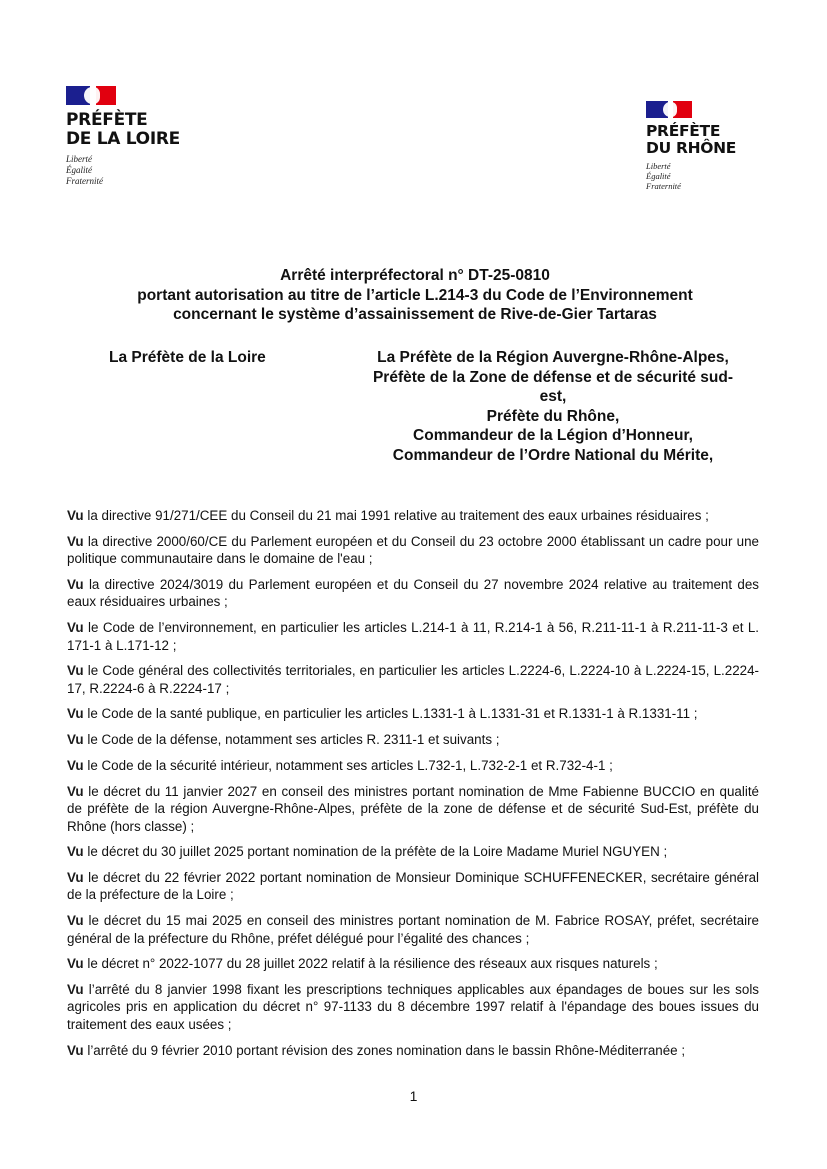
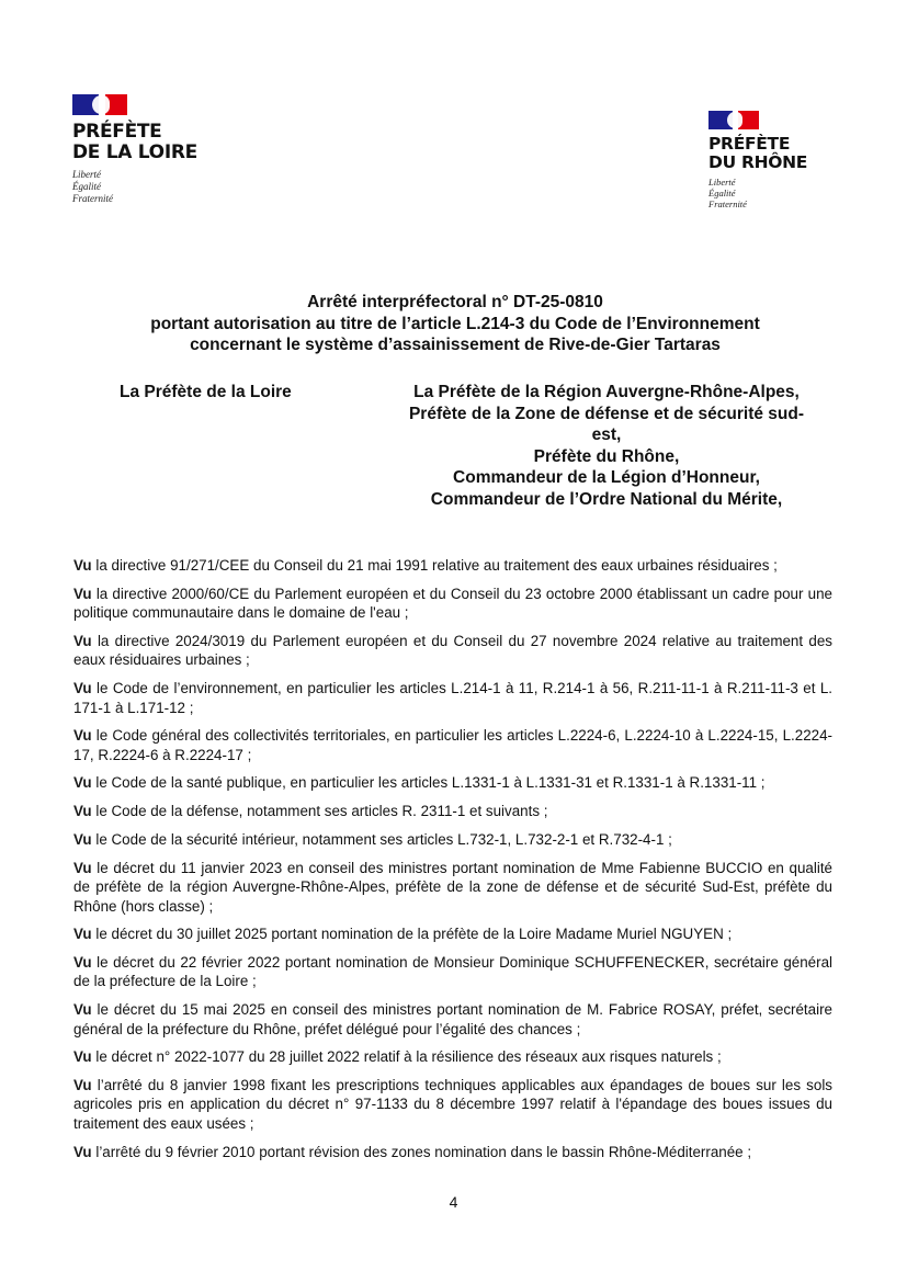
  PRÉFÈTE
  DE LA LOIRE
  Liberté
  Égalité
  Fraternité
  PRÉFÈTE
  DU RHÔNE
  Liberté
  Égalité
  Fraternité
  Arrêté interpréfectoral n° DT-25-0810
  portant autorisation au titre de l’article L.214-3 du Code de l’Environnement
  concernant le système d’assainissement de Rive-de-Gier Tartaras
  La Préfète de la Loire
  La Préfète de la Région Auvergne-Rhône-Alpes,
  Préfète de la Zone de défense et de sécurité sud-
  est,
  Préfète du Rhône,
  Commandeur de la Légion d’Honneur,
  Commandeur de l’Ordre National du Mérite,
  Vu la directive 91/271/CEE du Conseil du 21 mai 1991 relative au traitement des eaux urbaines résiduaires ;
  Vu la directive 2000/60/CE du Parlement européen et du Conseil du 23 octobre 2000 établissant un cadre pour une politique communautaire dans le domaine de l'eau ;
  Vu la directive 2024/3019 du Parlement européen et du Conseil du 27 novembre 2024 relative au traitement des eaux résiduaires urbaines ;
  Vu le Code de l’environnement, en particulier les articles L.214-1 à 11, R.214-1 à 56, R.211-11-1 à R.211-11-3 et L. 171-1 à L.171-12 ;
  Vu le Code général des collectivités territoriales, en particulier les articles L.2224-6, L.2224-10 à L.2224-15, L.2224-17, R.2224-6 à R.2224-17 ;
  Vu le Code de la santé publique, en particulier les articles L.1331-1 à L.1331-31 et R.1331-1 à R.1331-11 ;
  Vu le Code de la défense, notamment ses articles R. 2311-1 et suivants ;
  Vu le Code de la sécurité intérieur, notamment ses articles L.732-1, L.732-2-1 et R.732-4-1 ;
- Vu le décret du 11 janvier 2027 en conseil des ministres portant nomination de Mme Fabienne BUCCIO en qualité de préfète de la région Auvergne-Rhône-Alpes, préfète de la zone de défense et de sécurité Sud-Est, préfète du Rhône (hors classe) ;
+ Vu le décret du 11 janvier 2023 en conseil des ministres portant nomination de Mme Fabienne BUCCIO en qualité de préfète de la région Auvergne-Rhône-Alpes, préfète de la zone de défense et de sécurité Sud-Est, préfète du Rhône (hors classe) ;
  Vu le décret du 30 juillet 2025 portant nomination de la préfète de la Loire Madame Muriel NGUYEN ;
  Vu le décret du 22 février 2022 portant nomination de Monsieur Dominique SCHUFFENECKER, secrétaire général de la préfecture de la Loire ;
  Vu le décret du 15 mai 2025 en conseil des ministres portant nomination de M. Fabrice ROSAY, préfet, secrétaire général de la préfecture du Rhône, préfet délégué pour l’égalité des chances ;
  Vu le décret n° 2022-1077 du 28 juillet 2022 relatif à la résilience des réseaux aux risques naturels ;
  Vu l’arrêté du 8 janvier 1998 fixant les prescriptions techniques applicables aux épandages de boues sur les sols agricoles pris en application du décret n° 97-1133 du 8 décembre 1997 relatif à l'épandage des boues issues du traitement des eaux usées ;
  Vu l’arrêté du 9 février 2010 portant révision des zones nomination dans le bassin Rhône-Méditerranée ;
- 1
+ 4
